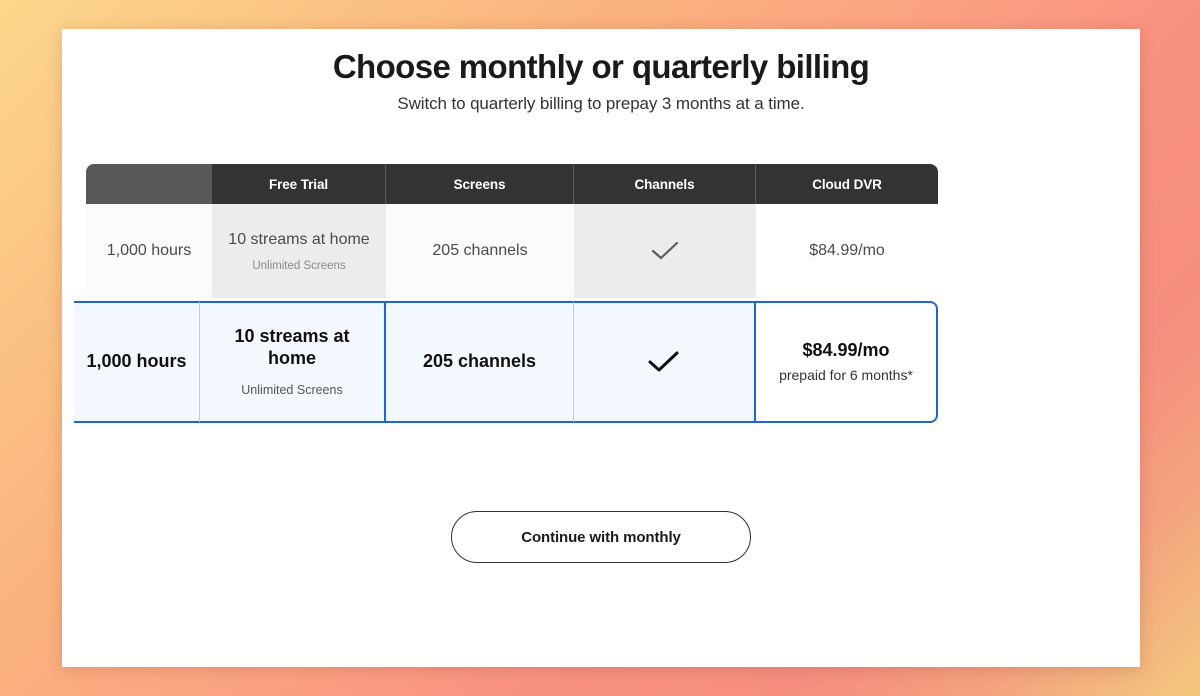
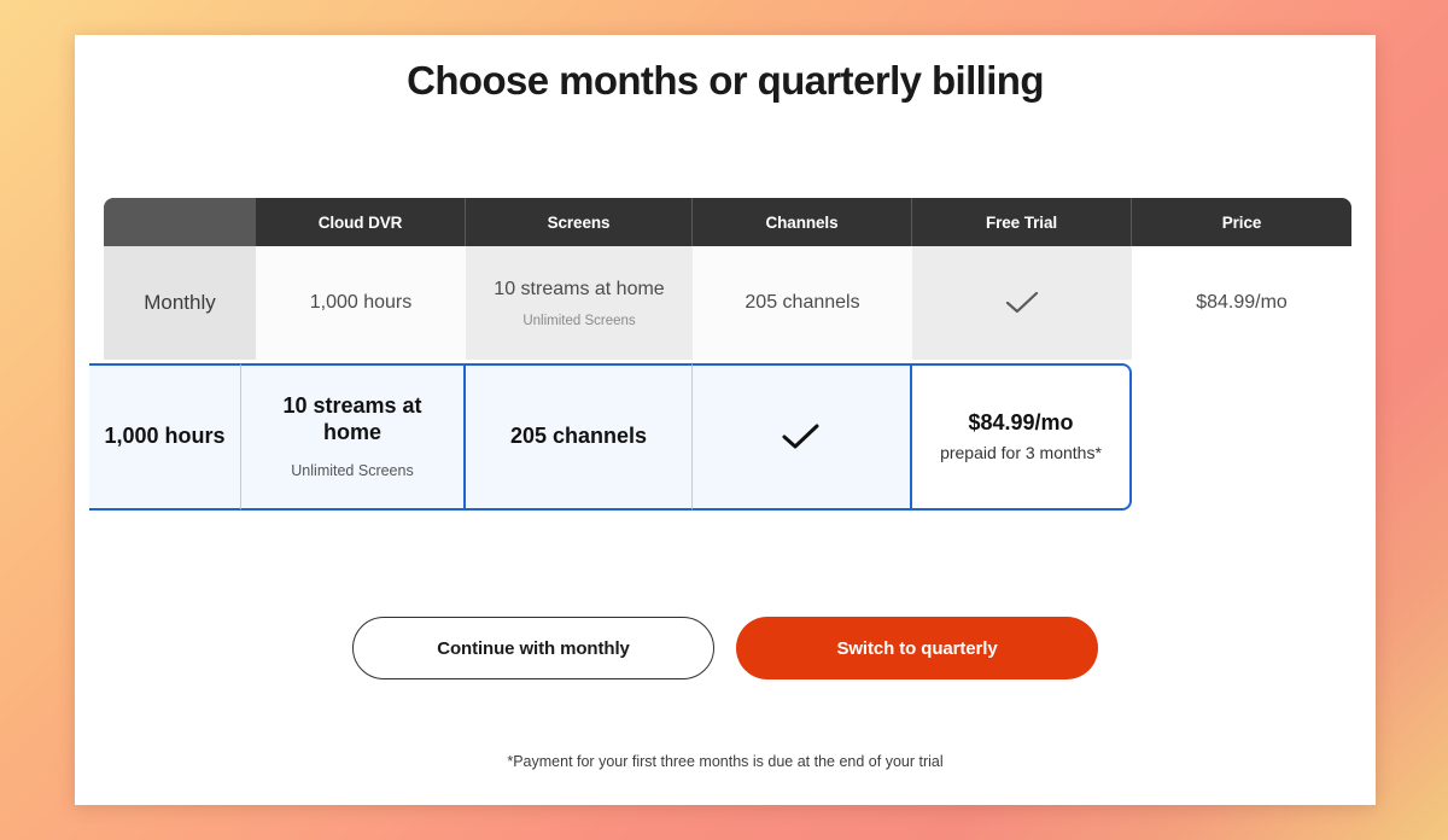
- Choose monthly or quarterly billing
+ Choose months or quarterly billing
- Switch to quarterly billing to prepay 3 months at a time.
- Free Trial
+ Cloud DVR
  Screens
  Channels
- Cloud DVR
+ Free Trial
+ Price
+ Monthly
  1,000 hours
  10 streams at home
  Unlimited Screens
  205 channels
  $84.99/mo
  1,000 hours
  10 streams at home
  Unlimited Screens
  205 channels
  $84.99/mo
- prepaid for 6 months*
+ prepaid for 3 months*
  Continue with monthly
+ Switch to quarterly
+ *Payment for your first three months is due at the end of your trial
